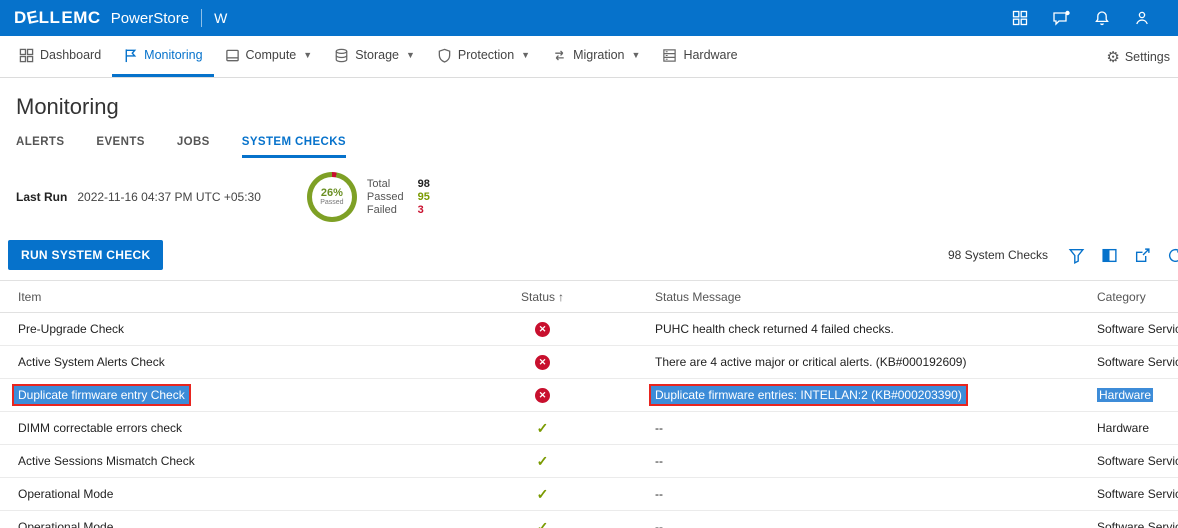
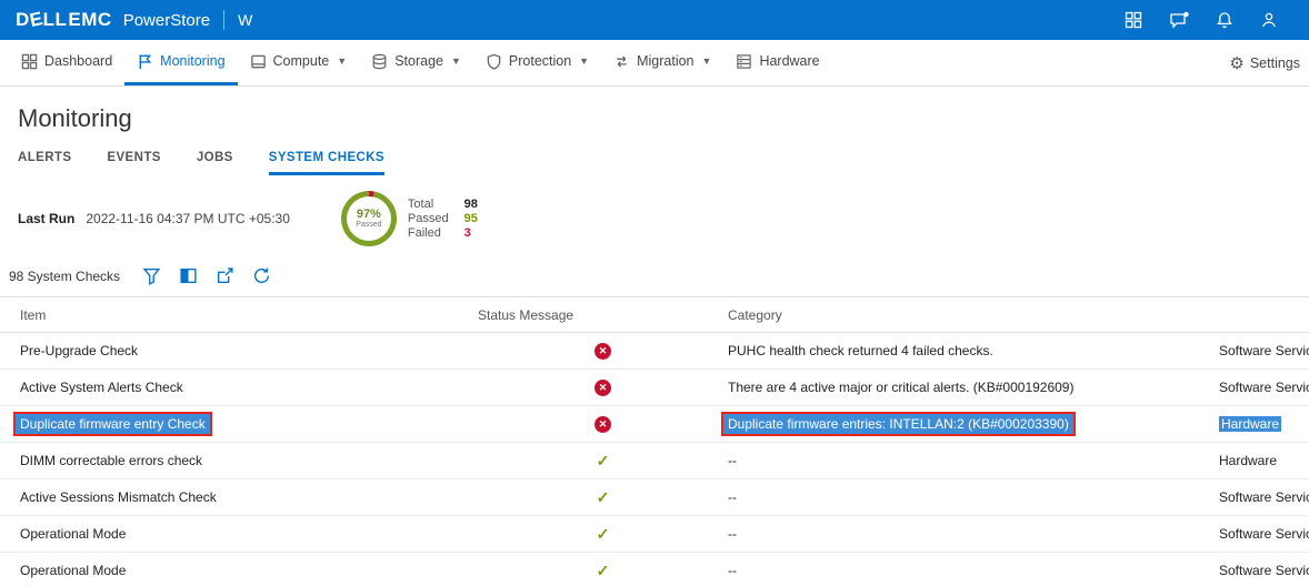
  D
  LL
  EMC
  PowerStore
  W
  Dashboard
  Monitoring
  Compute
  ▼
  Storage
  ▼
  Protection
  ▼
  Migration
  ▼
  Hardware
  ⚙
  Settings
  Monitoring
  ALERTS
  EVENTS
  JOBS
  SYSTEM CHECKS
  Last Run
  2022-11-16 04:37 PM UTC +05:30
- 26%
+ 97%
  Total
  98
  Passed
  95
  Failed
  3
- RUN SYSTEM CHECK
  98 System Checks
  Item
- Status ↑
  Status Message
  Category
  Pre-Upgrade Check
  ✕
  PUHC health check returned 4 failed checks.
  Software Servi
  Active System Alerts Check
  ✕
  There are 4 active major or critical alerts. (KB#000192609)
  Software Servi
  Duplicate firmware entry Check
  ✕
  Duplicate firmware entries: INTELLAN:2 (KB#000203390)
  Hardware
  DIMM correctable errors check
  ✓
  --
  Hardware
  Active Sessions Mismatch Check
  ✓
  --
  Software Servi
  Operational Mode
  ✓
  --
  Software Servi
  Operational Mode
  ✓
  --
  Software Servi
